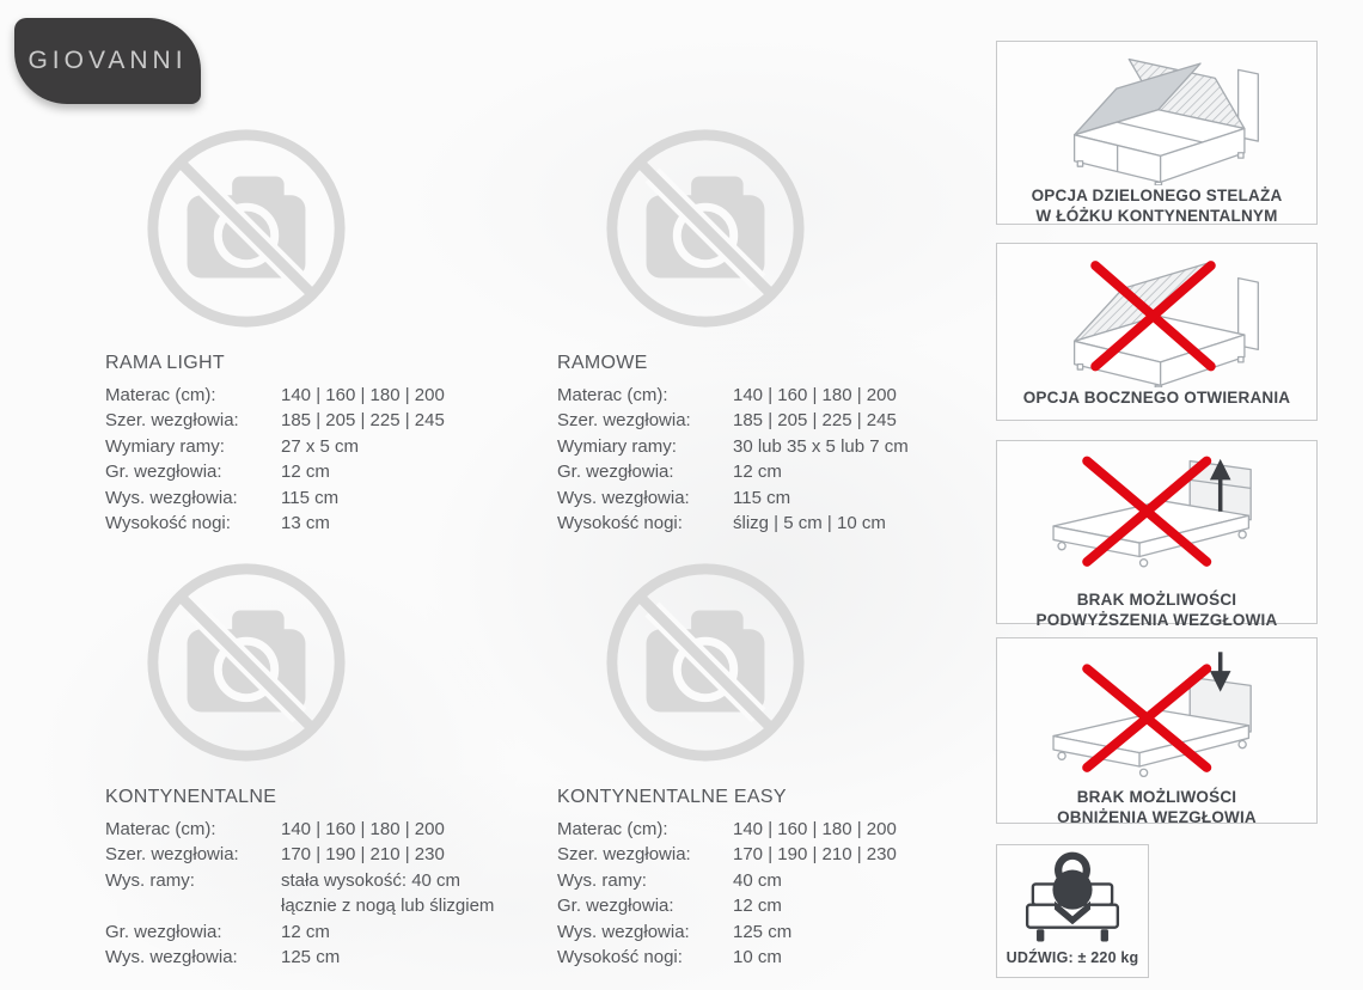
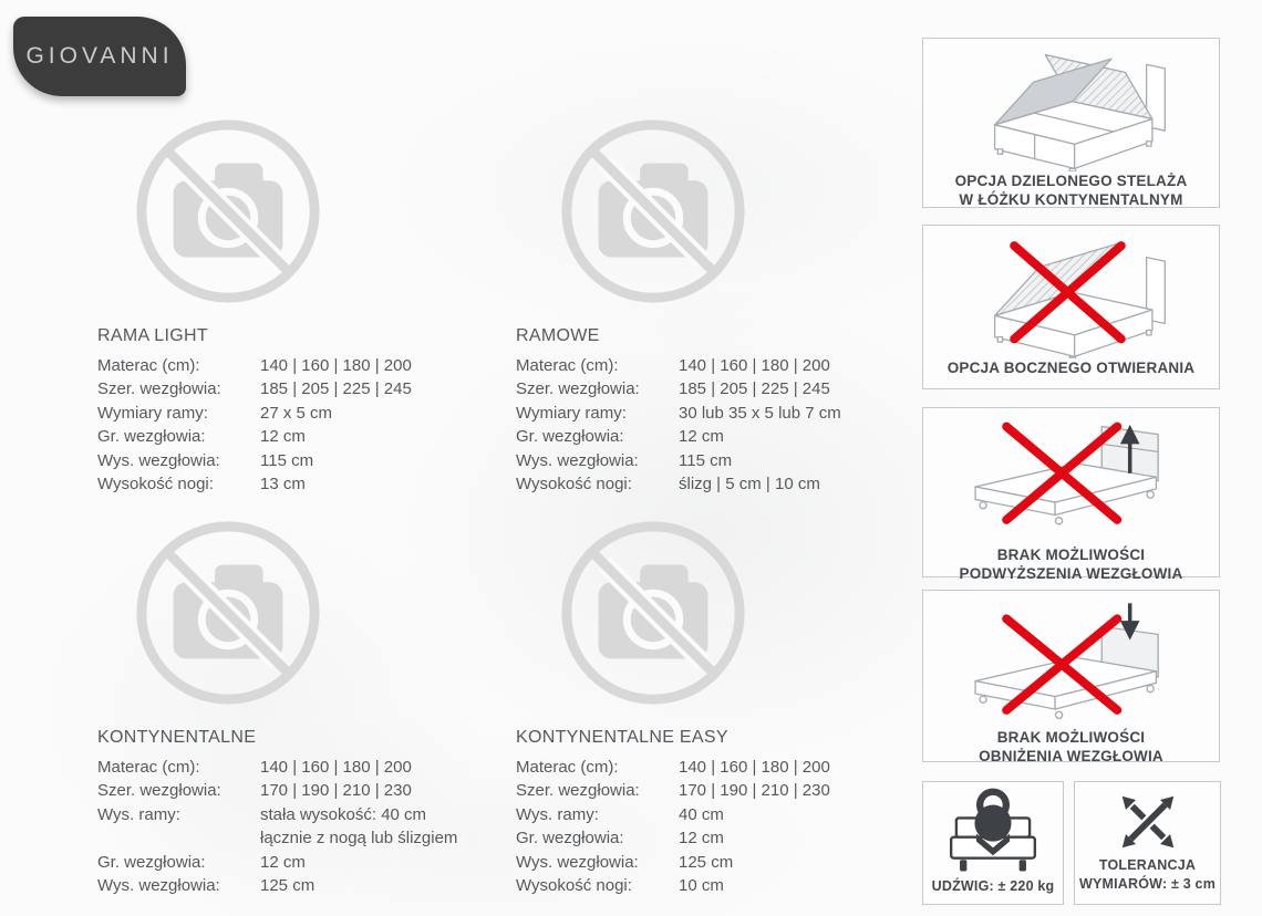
  GIOVANNI
  RAMA LIGHT
  Materac (cm):
  140 | 160 | 180 | 200
  Szer. wezgłowia:
  185 | 205 | 225 | 245
  Wymiary ramy:
  27 x 5 cm
  Gr. wezgłowia:
  12 cm
  Wys. wezgłowia:
  115 cm
  Wysokość nogi:
  13 cm
  RAMOWE
  Materac (cm):
  140 | 160 | 180 | 200
  Szer. wezgłowia:
  185 | 205 | 225 | 245
  Wymiary ramy:
  30 lub 35 x 5 lub 7 cm
  Gr. wezgłowia:
  12 cm
  Wys. wezgłowia:
  115 cm
  Wysokość nogi:
  ślizg | 5 cm | 10 cm
  KONTYNENTALNE
  Materac (cm):
  140 | 160 | 180 | 200
  Szer. wezgłowia:
  170 | 190 | 210 | 230
  Wys. ramy:
  stała wysokość: 40 cm
  łącznie z nogą lub ślizgiem
  Gr. wezgłowia:
  12 cm
  Wys. wezgłowia:
  125 cm
  KONTYNENTALNE EASY
  Materac (cm):
  140 | 160 | 180 | 200
  Szer. wezgłowia:
  170 | 190 | 210 | 230
  Wys. ramy:
  40 cm
  Gr. wezgłowia:
  12 cm
  Wys. wezgłowia:
  125 cm
  Wysokość nogi:
  10 cm
  OPCJA DZIELONEGO STELAŻA
  W ŁÓŻKU KONTYNENTALNYM
  OPCJA BOCZNEGO OTWIERANIA
  BRAK MOŻLIWOŚCI
  PODWYŻSZENIA WEZGŁOWIA
  BRAK MOŻLIWOŚCI
  OBNIŻENIA WEZGŁOWIA
  UDŹWIG: ± 220 kg
+ TOLERANCJA
+ WYMIARÓW: ± 3 cm
